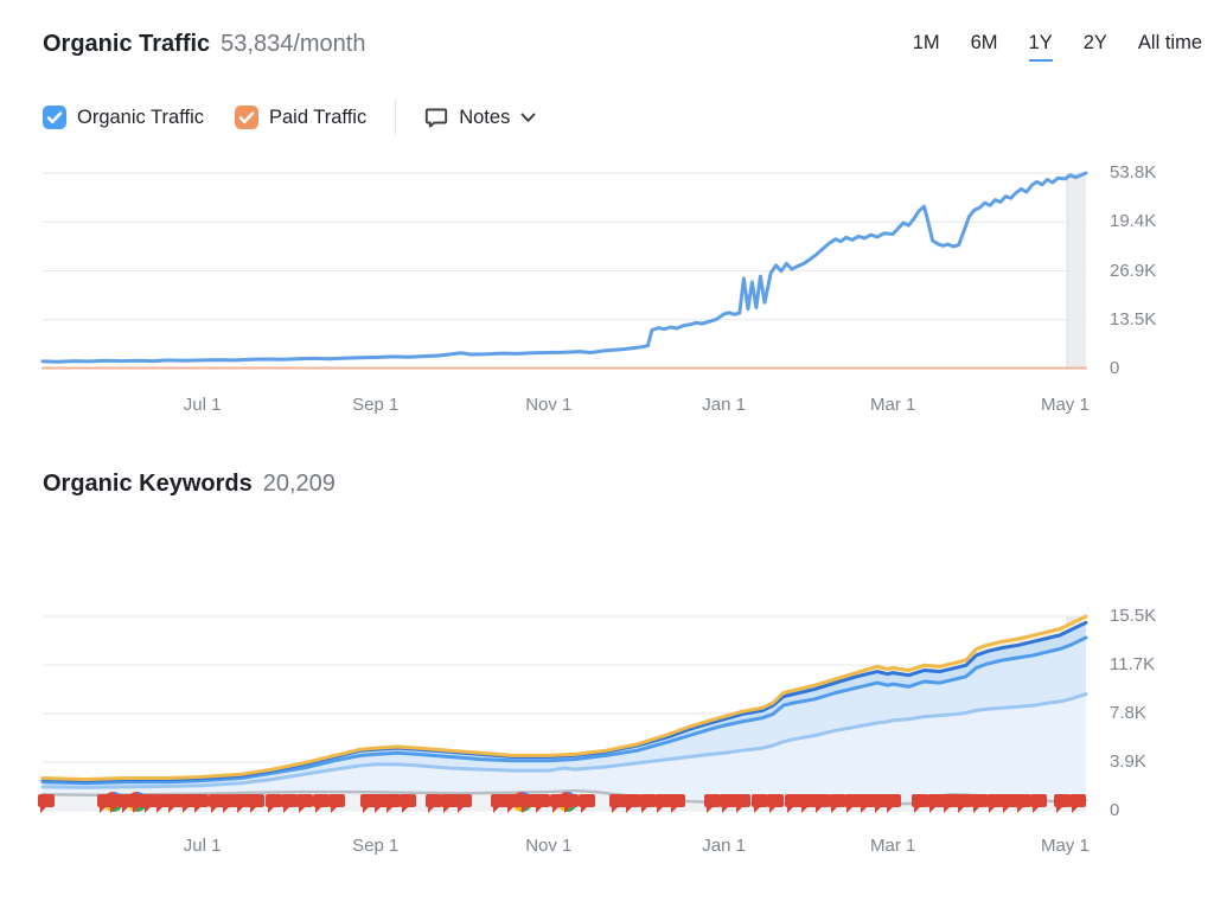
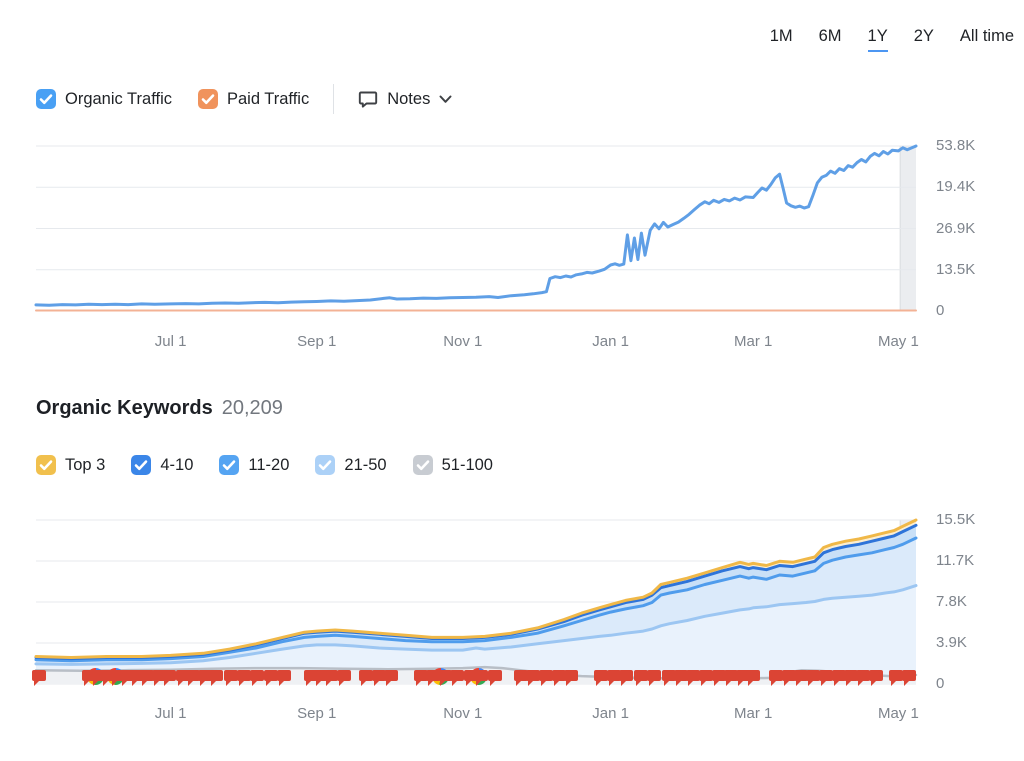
- Organic Traffic 53,834/month
  1M
  6M
  1Y
  2Y
  All time
  Organic Traffic
  Paid Traffic
  Notes
  53.8K
  19.4K
  26.9K
  13.5K
  0
  Jul 1
  Sep 1
  Nov 1
  Jan 1
  Mar 1
  May 1
  Organic Keywords 20,209
+ Top 3
+ 4-10
+ 11-20
+ 21-50
+ 51-100
  15.5K
  11.7K
  7.8K
  3.9K
  0
  Jul 1
  Sep 1
  Nov 1
  Jan 1
  Mar 1
  May 1
